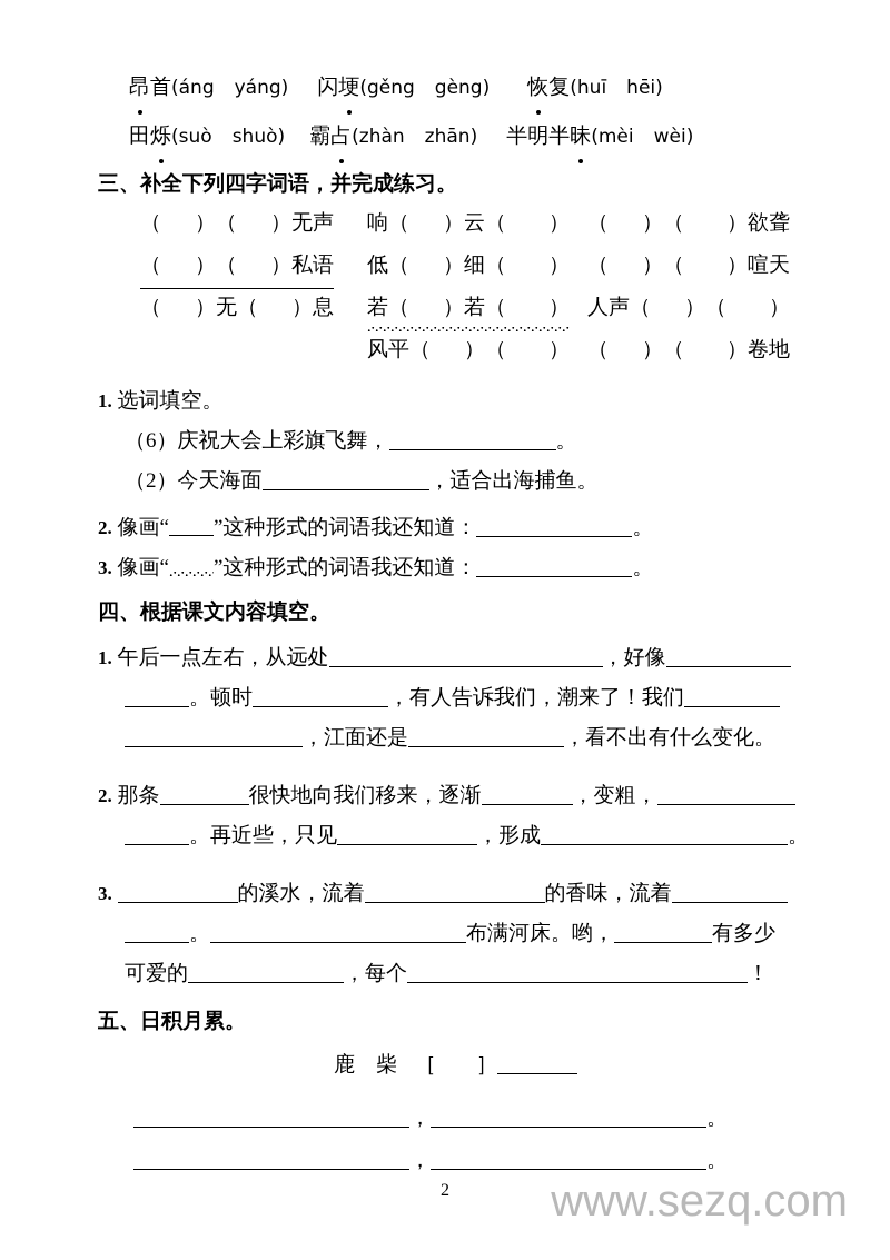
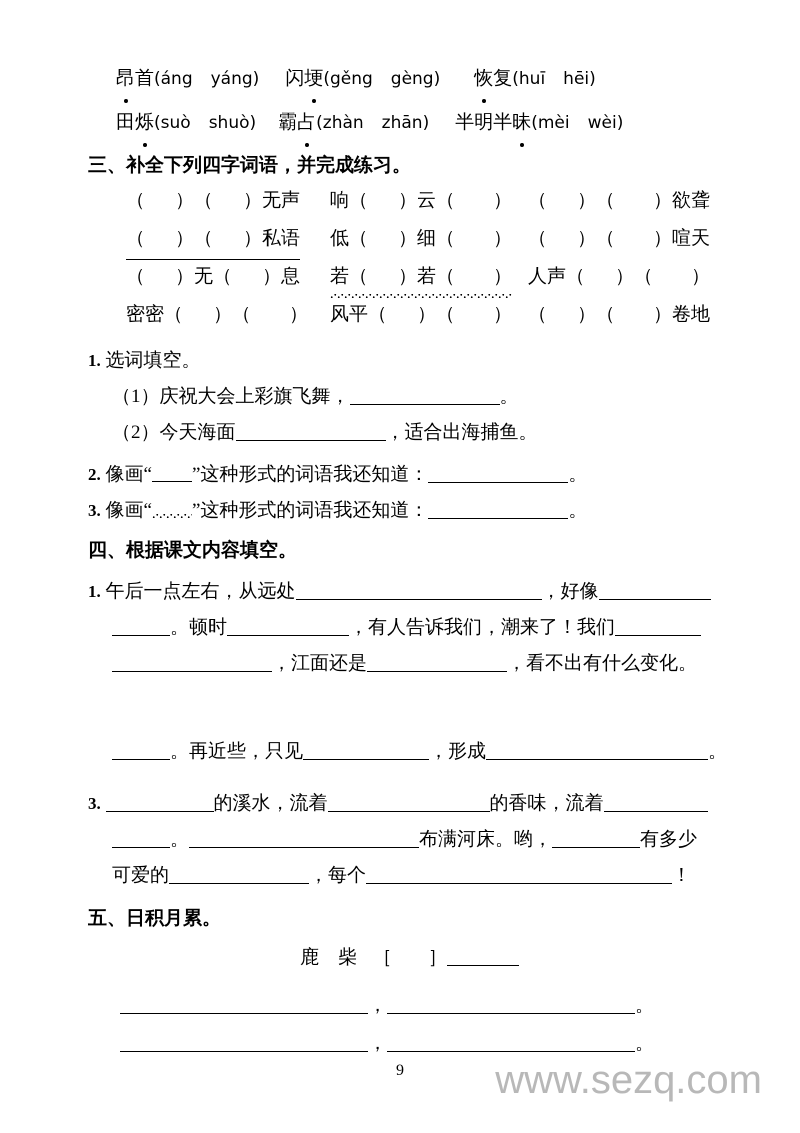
  昂
  首
  (
  áng
  yáng
  )
  闪
  埂
  (
  gěng
  gèng
  )
  恢
  复
  (
  huī
  hēi
  )
  田
  烁
  (
  suò
  shuò
  )
  霸
  占
  (
  zhàn
  zhān
  )
  半明半
  昧
  (
  mèi
  wèi
  )
  三、补全下列四字词语，并完成练习。
  （ ）（ ）无声
  响（ ）云（ ）
  （ ）（ ）欲聋
  （ ）（ ）私语
  低（ ）细（ ）
  （ ）（ ）喧天
  （ ）无（ ）息
  若（ ）若（ ）
  人声（ ）（ ）
+ 密密（ ）（ ）
  风平（ ）（ ）
  （ ）（ ）卷地
  1. 选词填空。
- （6）庆祝大会上彩旗飞舞， 。
+ （1）庆祝大会上彩旗飞舞， 。
  （2）今天海面 ，适合出海捕鱼。
  2. 像画“ ”这种形式的词语我还知道： 。
  3. 像画“ ”这种形式的词语我还知道： 。
  四、根据课文内容填空。
  1. 午后一点左右，从远处 ，好像
  。顿时 ，有人告诉我们，潮来了！我们
  ，江面还是 ，看不出有什么变化。
- 2. 那条 很快地向我们移来，逐渐 ，变粗，
  。再近些，只见 ，形成 。
  3. 的溪水，流着 的香味，流着
  。 布满河床。哟， 有多少
  可爱的 ，每个 ！
  五、日积月累。
  鹿 柴 ［ ］
  ， 。
  ， 。
- 2
+ 9
  www.sezq.com
